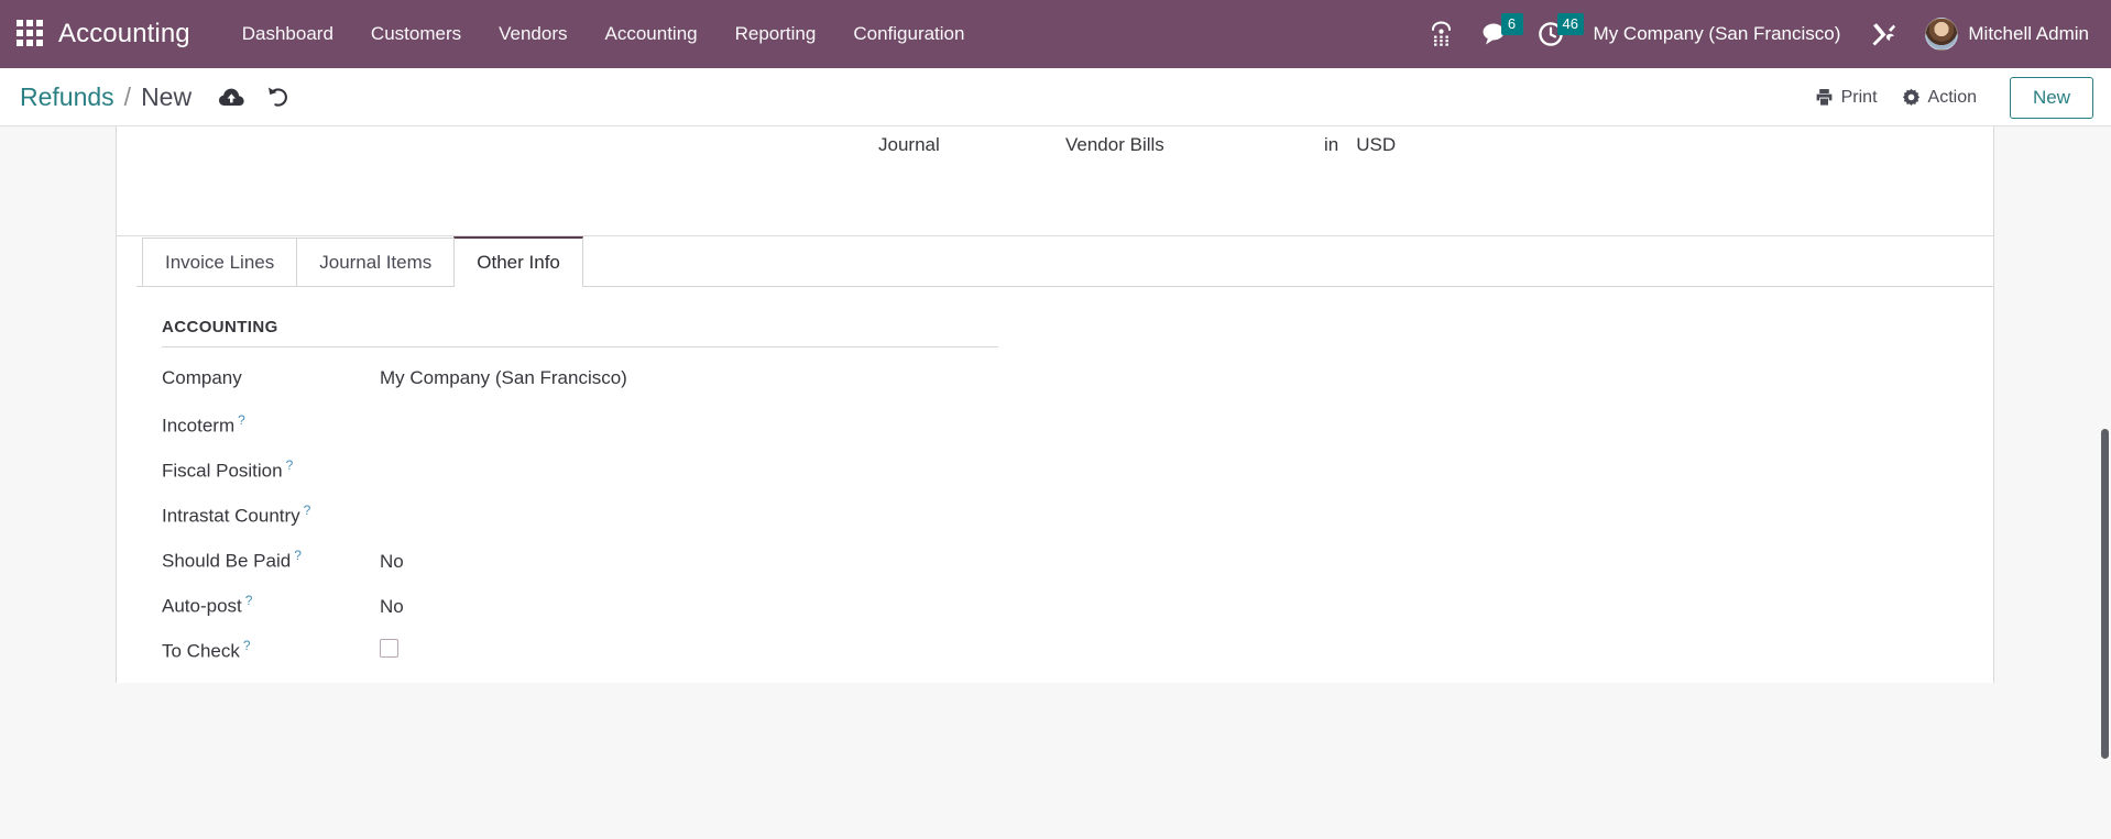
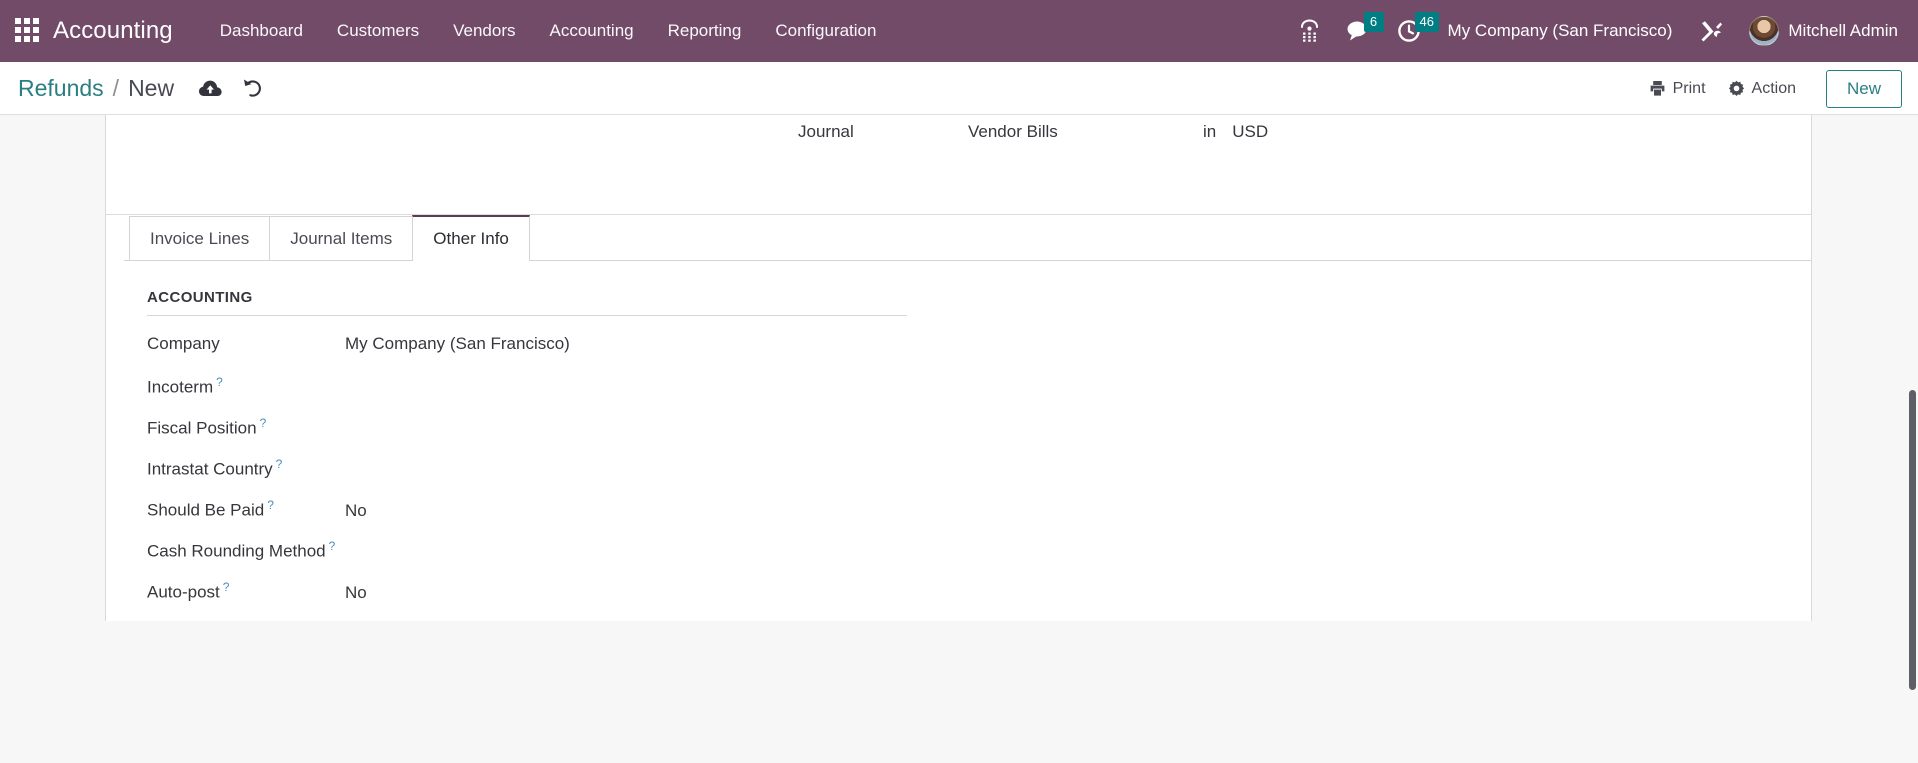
  Accounting
  Dashboard
  Customers
  Vendors
  Accounting
  Reporting
  Configuration
  6
  46
  My Company (San Francisco)
  Mitchell Admin
  Refunds
  /
  New
  Print
  Action
  New
  Journal
  Vendor Bills
  in
  USD
  Invoice Lines
  Journal Items
  Other Info
  ACCOUNTING
  Company
  My Company (San Francisco)
  Incoterm ?
  Fiscal Position ?
  Intrastat Country ?
  Should Be Paid ?
  No
+ Cash Rounding Method ?
  Auto-post ?
  No
- To Check ?
